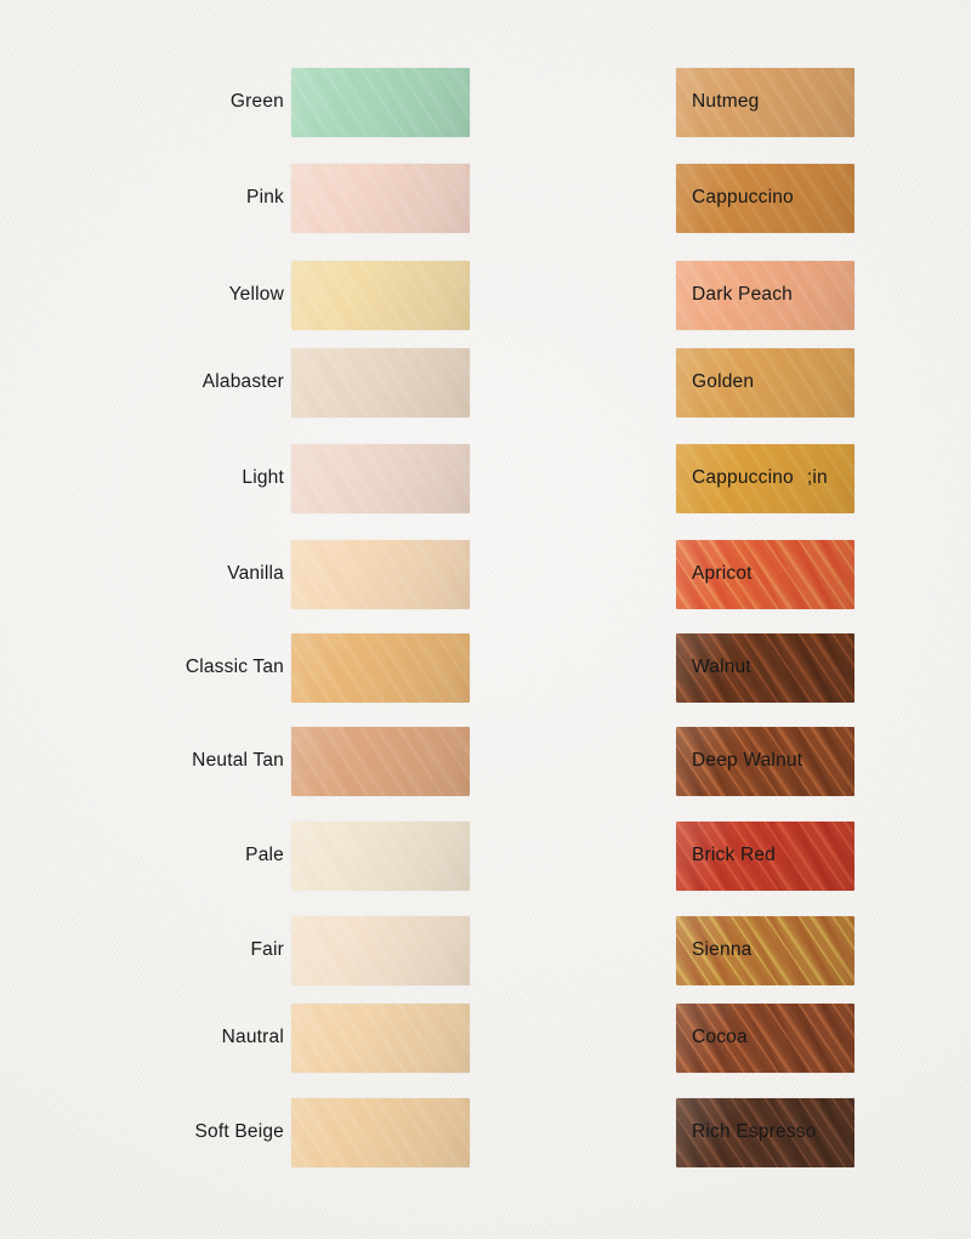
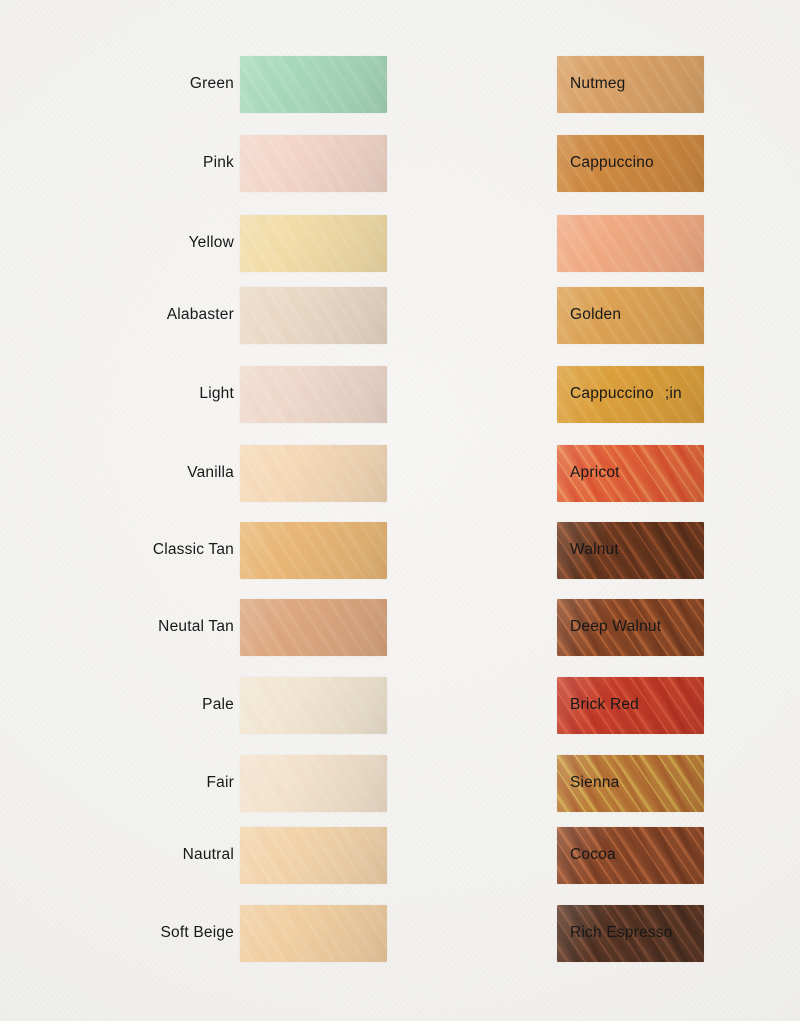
  Green
  Nutmeg
  Pink
  Cappuccino
  Yellow
- Dark Peach
  Alabaster
  Golden
  Light
  Cappuccino ;in
  Vanilla
  Apricot
  Classic Tan
  Walnut
  Neutal Tan
  Deep Walnut
  Pale
  Brick Red
  Fair
  Sienna
  Nautral
  Cocoa
  Soft Beige
  Rich Espresso
